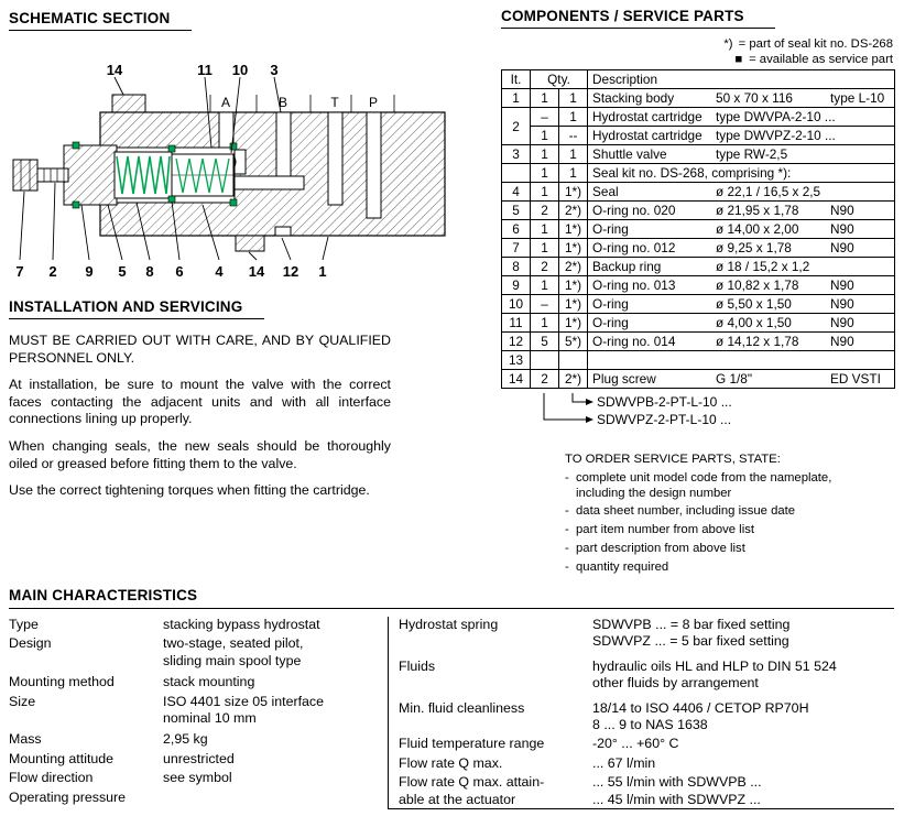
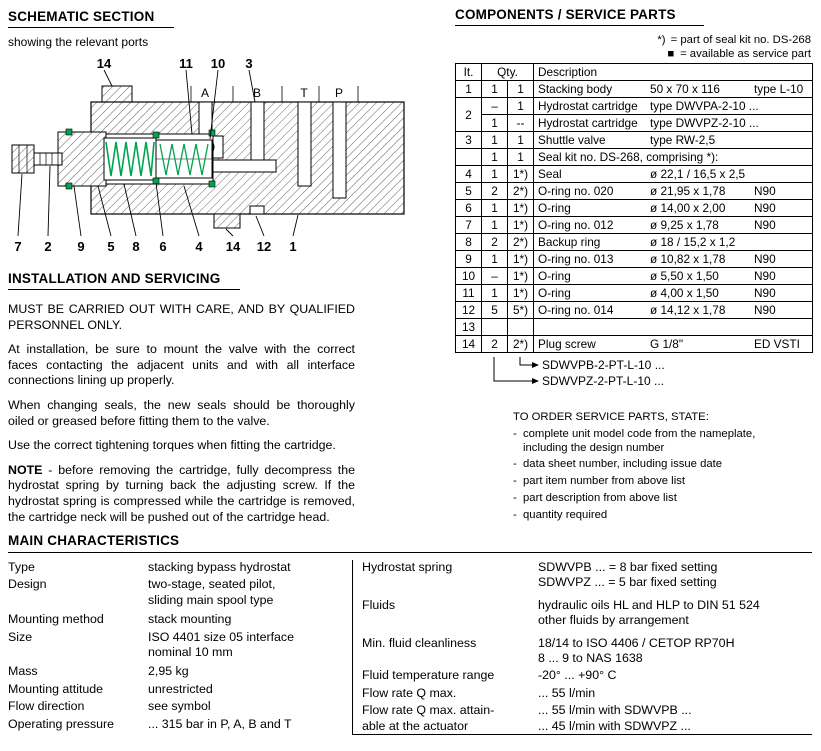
  SCHEMATIC SECTION
+ showing the relevant ports
  14
  11
  10
  3
  A
  B
  T
  P
  7
  2
  9
  5
  8
  6
  4
  14
  12
  1
  INSTALLATION AND SERVICING
  MUST BE CARRIED OUT WITH CARE, AND BY QUALIFIED PERSONNEL ONLY.
  At installation, be sure to mount the valve with the correct faces contacting the adjacent units and with all interface connections lining up properly.
  When changing seals, the new seals should be thoroughly oiled or greased before fitting them to the valve.
  Use the correct tightening torques when fitting the cartridge.
+ NOTE - before removing the cartridge, fully decompress the hydrostat spring by turning back the adjusting screw. If the hydrostat spring is compressed while the cartridge is removed, the cartridge neck will be pushed out of the cartridge head.
  COMPONENTS / SERVICE PARTS
  *) = part of seal kit no. DS-268
  ■ = available as service part
  It.	Qty.	Description
  1	1	1	Stacking body 50 x 70 x 116 type L-10
  2	–	1	Hydrostat cartridge type DWVPA-2-10 ...
  1	--	Hydrostat cartridge type DWVPZ-2-10 ...
  3	1	1	Shuttle valve type RW-2,5
  	1	1	Seal kit no. DS-268, comprising *):
  4	1	1*)	Seal ø 22,1 / 16,5 x 2,5
  5	2	2*)	O-ring no. 020 ø 21,95 x 1,78 N90
  6	1	1*)	O-ring ø 14,00 x 2,00 N90
  7	1	1*)	O-ring no. 012 ø 9,25 x 1,78 N90
  8	2	2*)	Backup ring ø 18 / 15,2 x 1,2
  9	1	1*)	O-ring no. 013 ø 10,82 x 1,78 N90
  10	–	1*)	O-ring ø 5,50 x 1,50 N90
  11	1	1*)	O-ring ø 4,00 x 1,50 N90
  12	5	5*)	O-ring no. 014 ø 14,12 x 1,78 N90
  13
  14	2	2*)	Plug screw G 1/8" ED VSTI
  SDWVPB-2-PT-L-10 ...
  SDWVPZ-2-PT-L-10 ...
  TO ORDER SERVICE PARTS, STATE:
  -
  complete unit model code from the nameplate, including the design number
  -
  data sheet number, including issue date
  -
  part item number from above list
  -
  part description from above list
  -
  quantity required
  MAIN CHARACTERISTICS
  Type
  stacking bypass hydrostat
  Design
  two-stage, seated pilot,
  sliding main spool type
  Mounting method
  stack mounting
  Size
  ISO 4401 size 05 interface
  nominal 10 mm
  Mass
  2,95 kg
  Mounting attitude
  unrestricted
  Flow direction
  see symbol
  Operating pressure
+ ... 315 bar in P, A, B and T
  Hydrostat spring
  SDWVPB ... = 8 bar fixed setting
  SDWVPZ ... = 5 bar fixed setting
  Fluids
  hydraulic oils HL and HLP to DIN 51 524
  other fluids by arrangement
  Min. fluid cleanliness
  18/14 to ISO 4406 / CETOP RP70H
  8 ... 9 to NAS 1638
  Fluid temperature range
- -20° ... +60° C
+ -20° ... +90° C
  Flow rate Q max.
- ... 67 l/min
+ ... 55 l/min
  Flow rate Q max. attain-
  able at the actuator
  ... 55 l/min with SDWVPB ...
  ... 45 l/min with SDWVPZ ...
